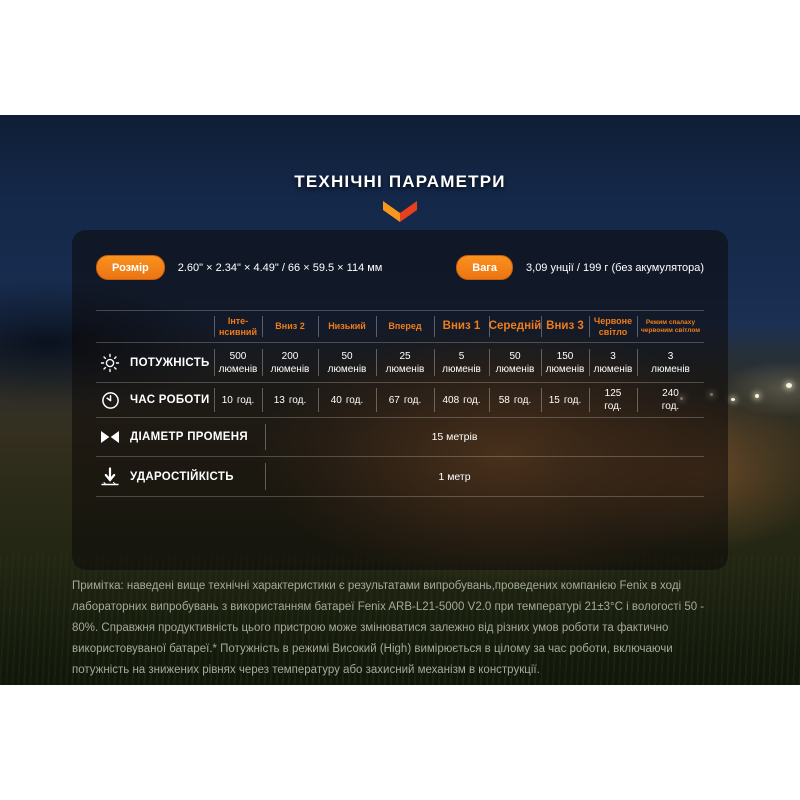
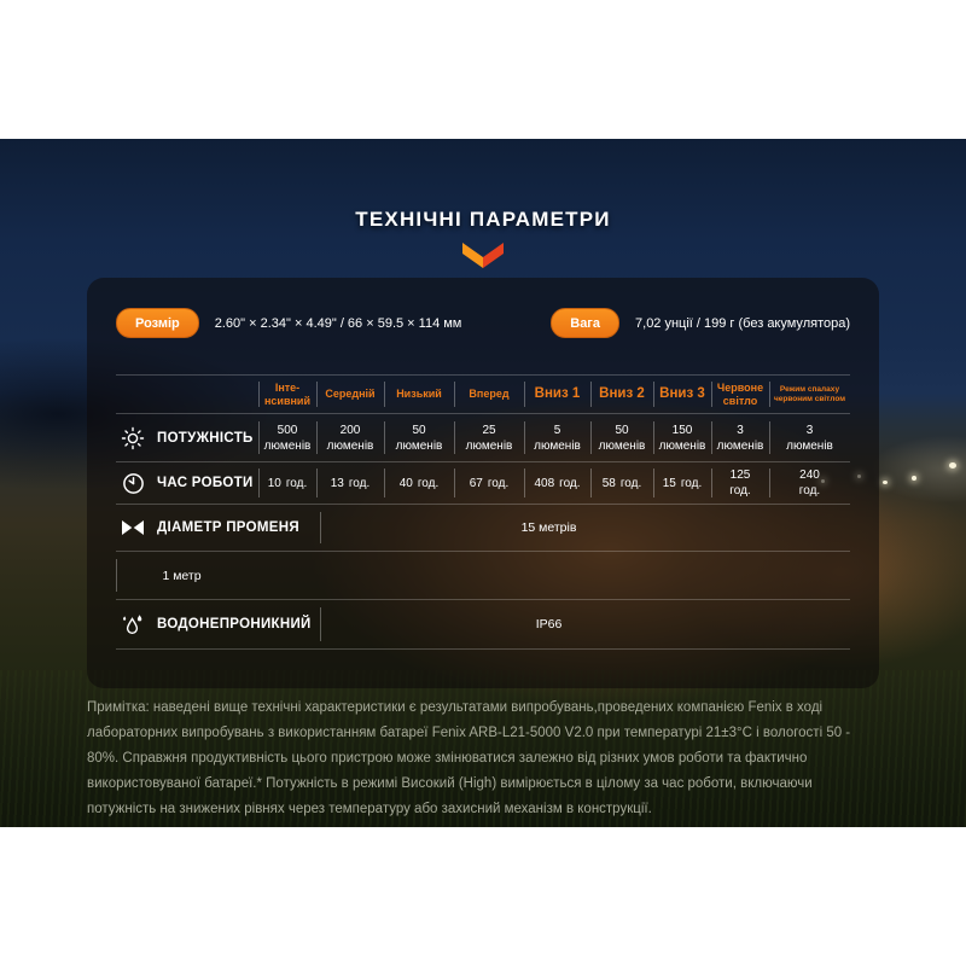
  ТЕХНІЧНІ ПАРАМЕТРИ
  Розмір
  2.60" × 2.34" × 4.49" / 66 × 59.5 × 114 мм
  Вага
- 3,09 унції / 199 г (без акумулятора)
+ 7,02 унції / 199 г (без акумулятора)
  Інте-нсивний
- Вниз 2
+ Середній
  Низький
  Вперед
  Вниз 1
- Середній
+ Вниз 2
  Вниз 3
  Червоне світло
  ПОТУЖНІСТЬ
  500
  люменів
  200
  люменів
  50
  люменів
  25
  люменів
  5
  люменів
  50
  люменів
  150
  люменів
  3
  люменів
  3
  люменів
  ЧАС РОБОТИ
  10
  год.
  13
  год.
  40
  год.
  67
  год.
  408
  год.
  58
  год.
  15
  год.
  125
  год.
  240
  год.
  ДІАМЕТР ПРОМЕНЯ
  15 метрів
- УДАРОСТІЙКІСТЬ
  1 метр
+ ВОДОНЕПРОНИКНИЙ
+ IP66
  Примітка: наведені вище технічні характеристики є результатами випробувань,проведених компанією Fenix в ході лабораторних випробувань з використанням батареї Fenix ARB-L21-5000 V2.0 при температурі 21±3°C і вологості 50 - 80%. Справжня продуктивність цього пристрою може змінюватися залежно від різних умов роботи та фактично використовуваної батареї.* Потужність в режимі Високий (High) вимірюється в цілому за час роботи, включаючи потужність на знижених рівнях через температуру або захисний механізм в конструкції.
